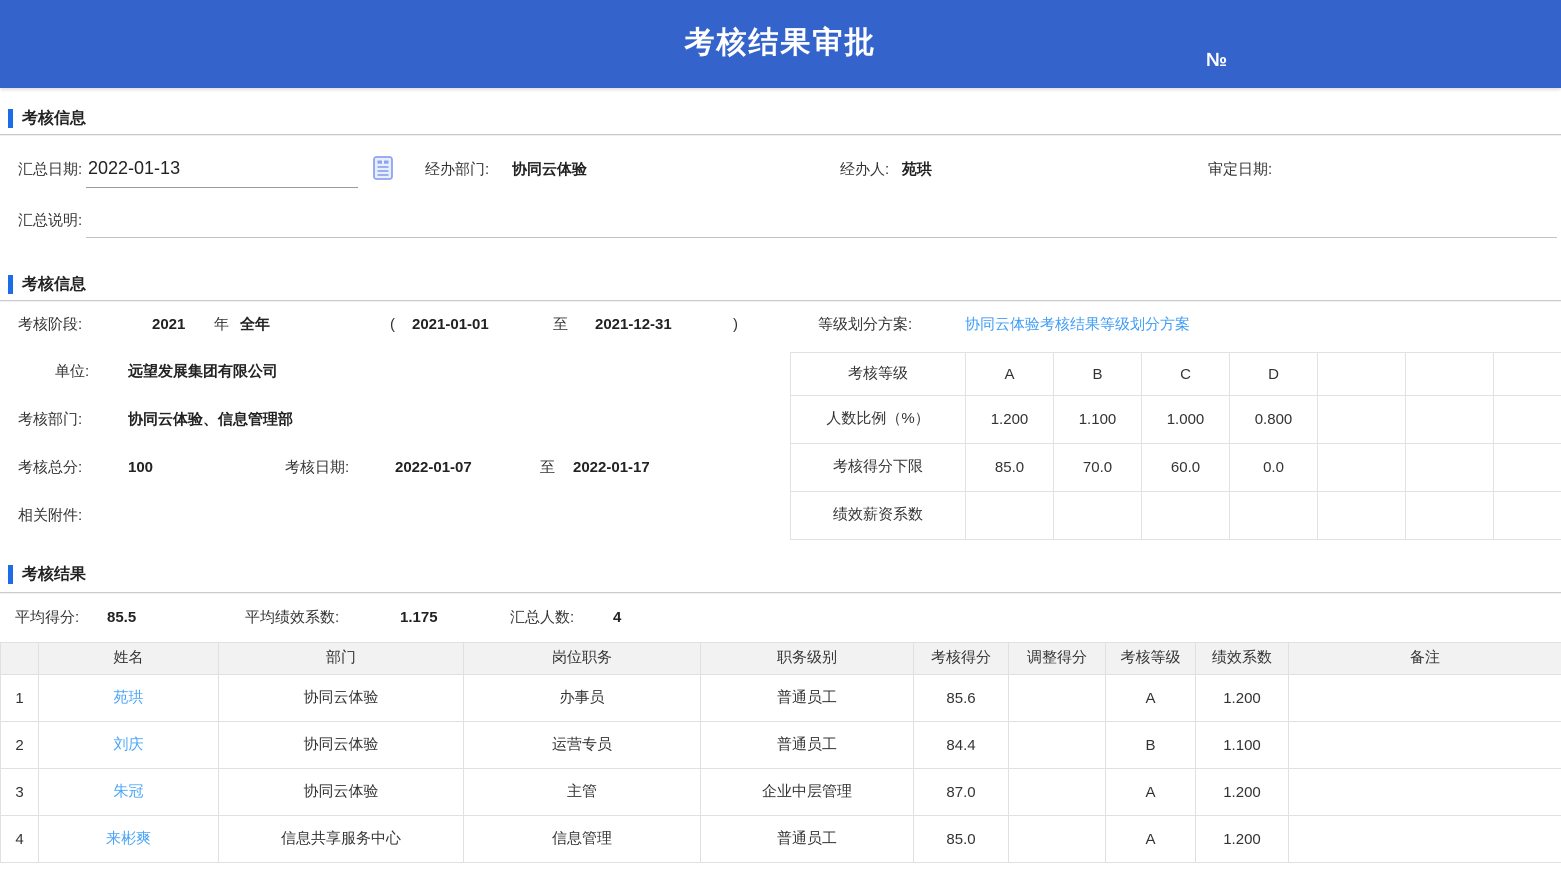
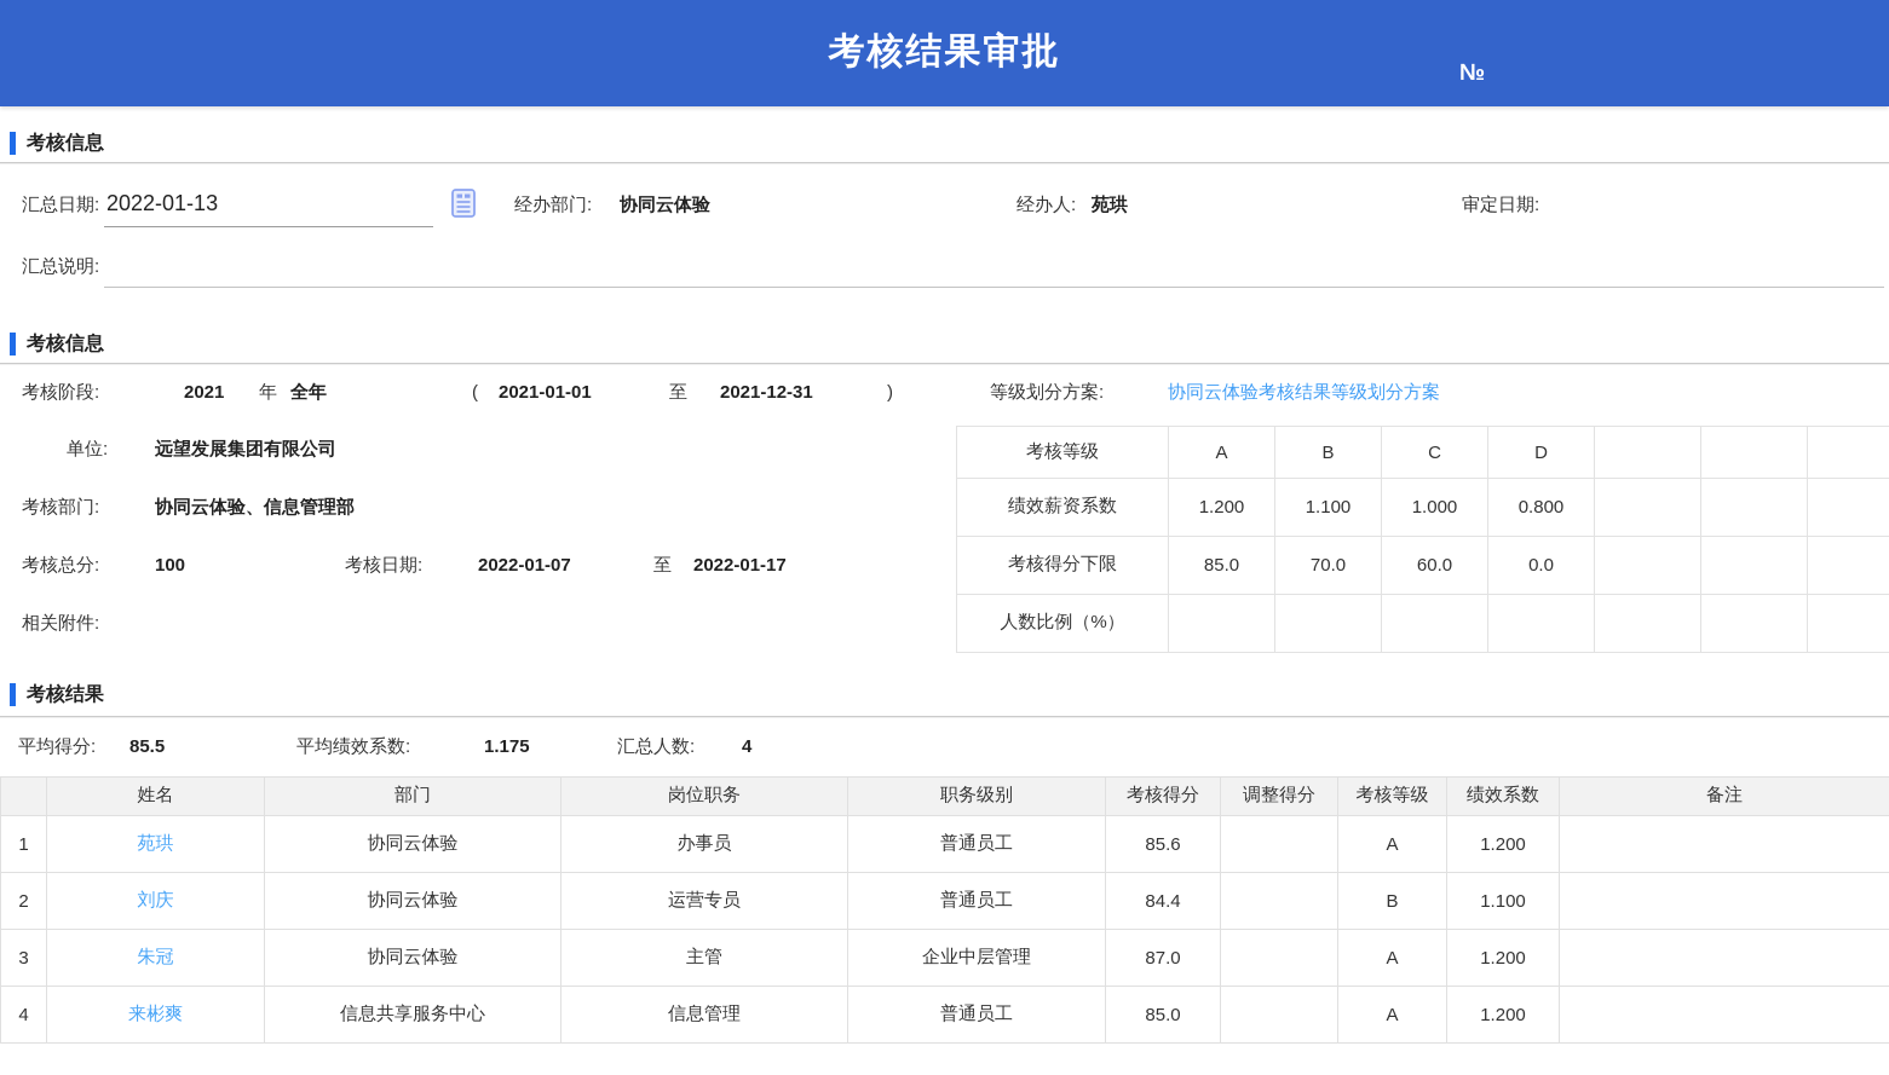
  考核结果审批
  №
  考核信息
  汇总日期:
  2022-01-13
  经办部门:
  协同云体验
  经办人:
  苑珙
  审定日期:
  汇总说明:
  考核信息
  考核阶段:
  2021
  年
  全年
  (
  2021-01-01
  至
  2021-12-31
  )
  单位:
  远望发展集团有限公司
  考核部门:
  协同云体验、信息管理部
  考核总分:
  100
  考核日期:
  2022-01-07
  至
  2022-01-17
  相关附件:
  等级划分方案:
  协同云体验考核结果等级划分方案
  考核等级	A	B	C	D
- 人数比例（%）	1.200	1.100	1.000	0.800
+ 绩效薪资系数	1.200	1.100	1.000	0.800
  考核得分下限	85.0	70.0	60.0	0.0
- 绩效薪资系数
+ 人数比例（%）
  考核结果
  平均得分:
  85.5
  平均绩效系数:
  1.175
  汇总人数:
  4
  	姓名	部门	岗位职务	职务级别	考核得分	调整得分	考核等级	绩效系数	备注
  1	苑珙	协同云体验	办事员	普通员工	85.6		A	1.200
  2	刘庆	协同云体验	运营专员	普通员工	84.4		B	1.100
  3	朱冠	协同云体验	主管	企业中层管理	87.0		A	1.200
  4	来彬爽	信息共享服务中心	信息管理	普通员工	85.0		A	1.200
